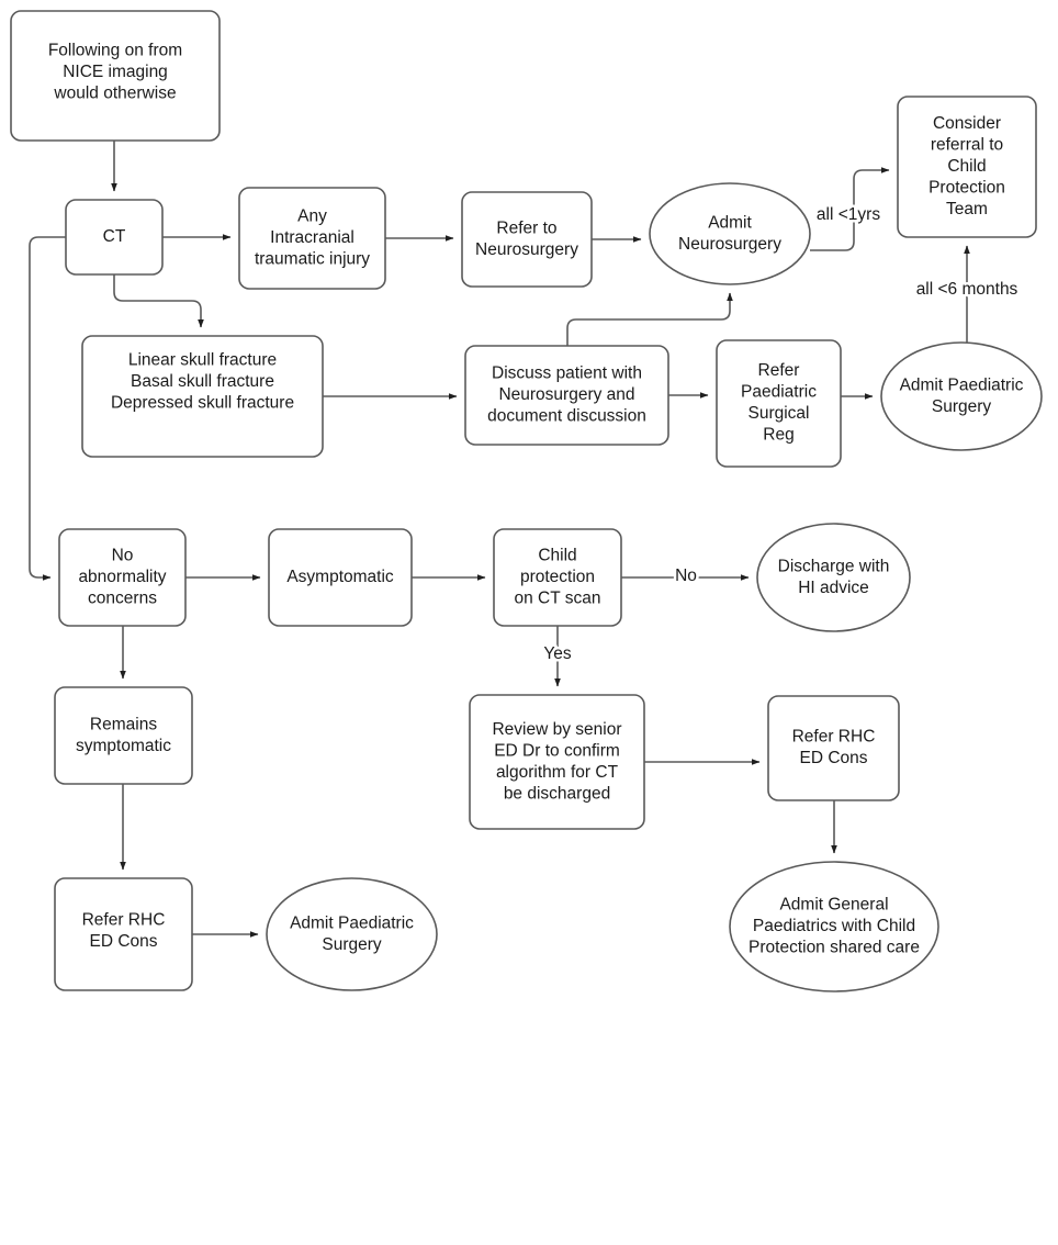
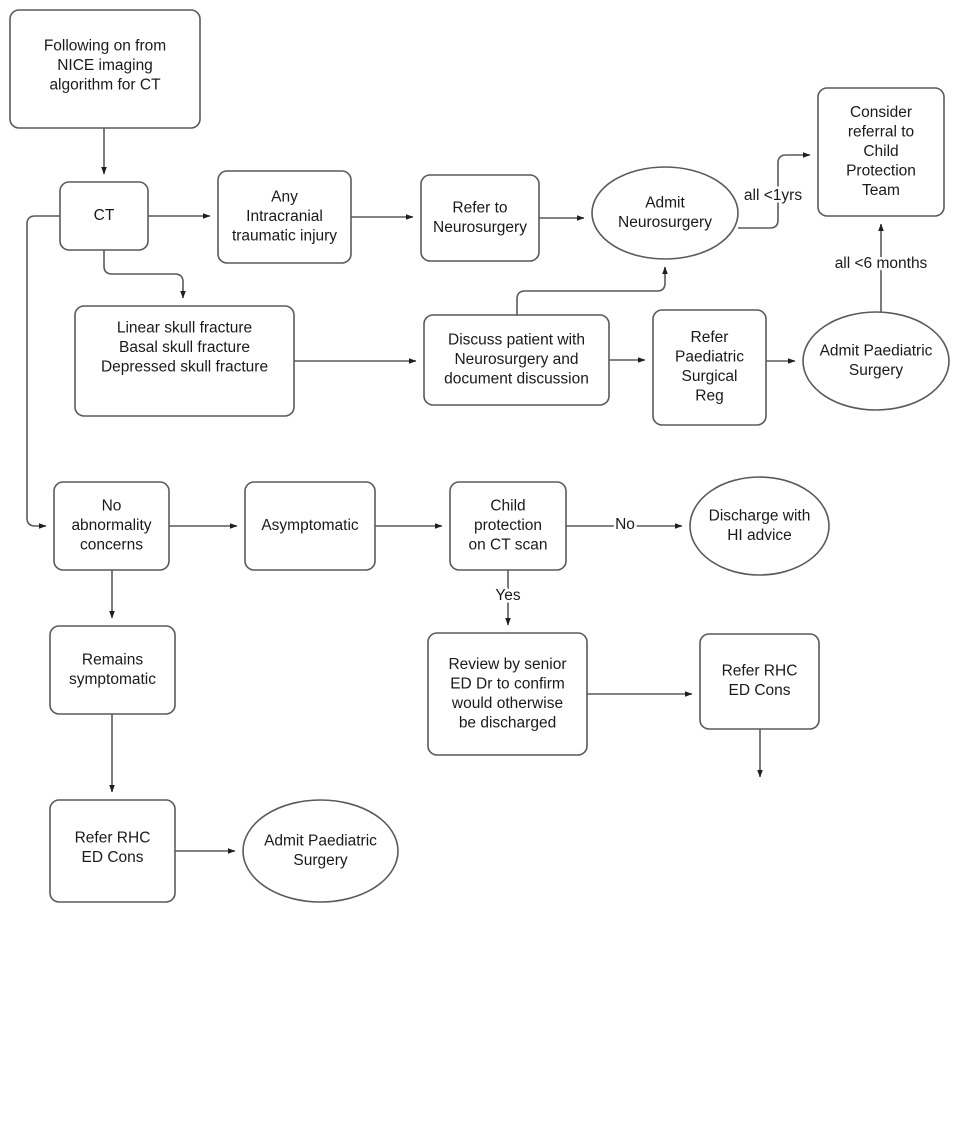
- Following on from NICE imaging would otherwise
+ Following on from NICE imaging algorithm for CT
  CT
  Any Intracranial traumatic injury
  Refer to Neurosurgery
  Admit Neurosurgery
  Consider referral to Child Protection Team
  Linear skull fracture Basal skull fracture Depressed skull fracture
  Discuss patient with Neurosurgery and document discussion
  Refer Paediatric Surgical Reg
  Admit Paediatric Surgery
  No abnormality concerns
  Asymptomatic
  Child protection on CT scan
  Discharge with HI advice
  Remains symptomatic
- Review by senior ED Dr to confirm algorithm for CT be discharged
+ Review by senior ED Dr to confirm would otherwise be discharged
  Refer RHC ED Cons
  Refer RHC ED Cons
  Admit Paediatric Surgery
- Admit General Paediatrics with Child Protection shared care
  all <1yrs
  all <6 months
  No
  Yes
